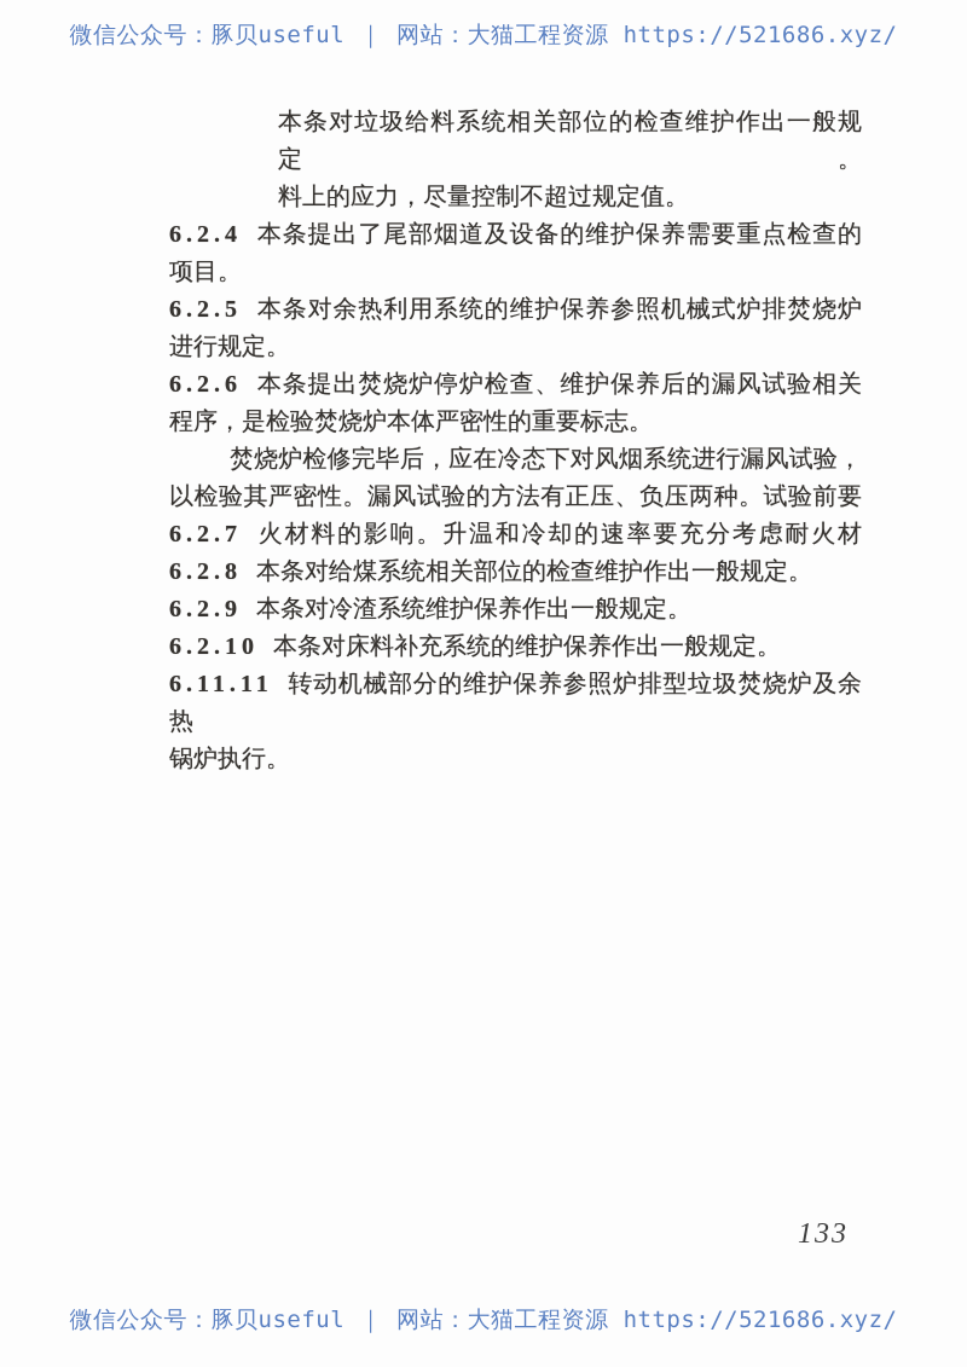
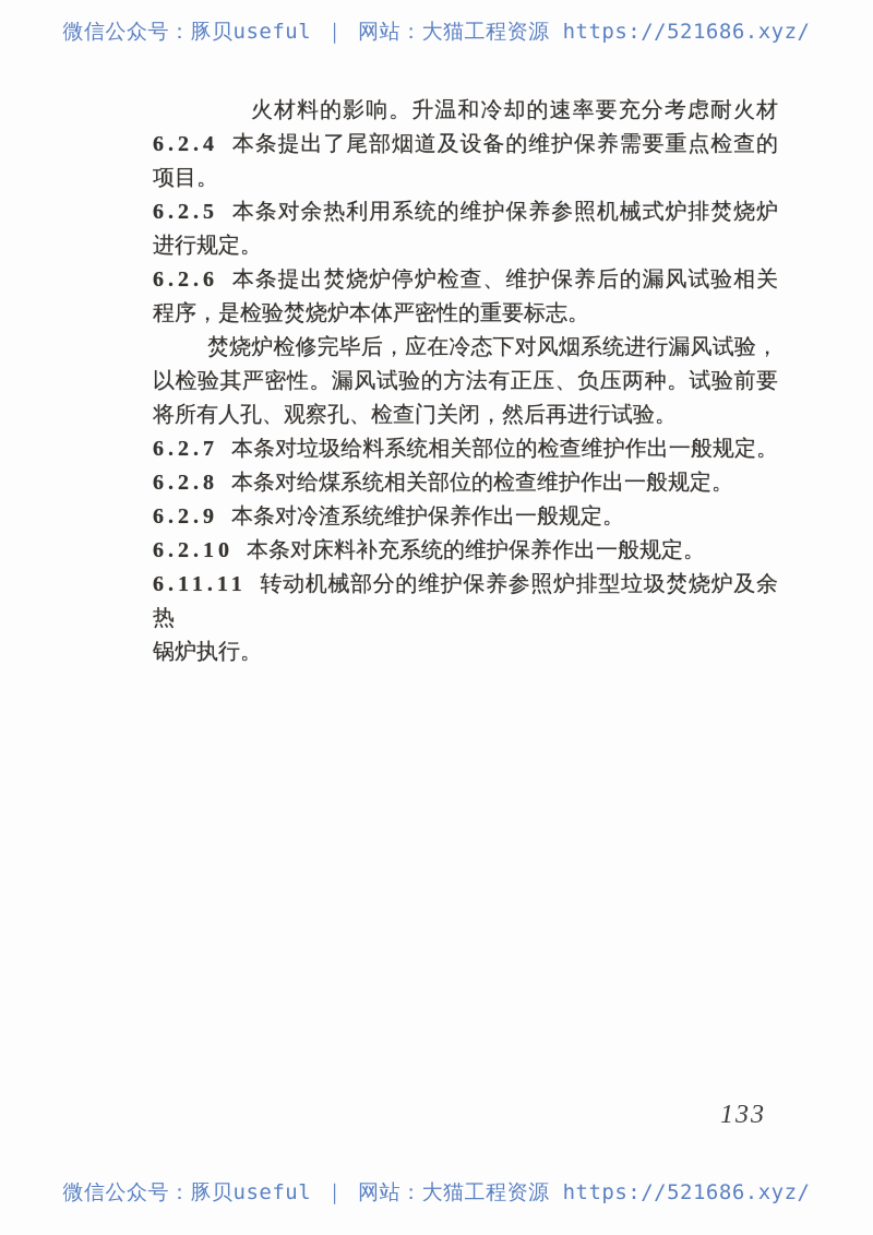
  微信公众号：豚贝useful ｜ 网站：大猫工程资源 https://521686.xyz/
- 本条对垃圾给料系统相关部位的检查维护作出一般规定。
+ 火材料的影响。升温和冷却的速率要充分考虑耐火材
- 料上的应力，尽量控制不超过规定值。
  6.2.4 本条提出了尾部烟道及设备的维护保养需要重点检查的
  项目。
  6.2.5 本条对余热利用系统的维护保养参照机械式炉排焚烧炉
  进行规定。
  6.2.6 本条提出焚烧炉停炉检查、维护保养后的漏风试验相关
  程序，是检验焚烧炉本体严密性的重要标志。
  焚烧炉检修完毕后，应在冷态下对风烟系统进行漏风试验，
  以检验其严密性。漏风试验的方法有正压、负压两种。试验前要
+ 将所有人孔、观察孔、检查门关闭，然后再进行试验。
- 6.2.7 火材料的影响。升温和冷却的速率要充分考虑耐火材
+ 6.2.7 本条对垃圾给料系统相关部位的检查维护作出一般规定。
  6.2.8 本条对给煤系统相关部位的检查维护作出一般规定。
  6.2.9 本条对冷渣系统维护保养作出一般规定。
  6.2.10 本条对床料补充系统的维护保养作出一般规定。
  6.11.11 转动机械部分的维护保养参照炉排型垃圾焚烧炉及余热
  锅炉执行。
  133
  微信公众号：豚贝useful ｜ 网站：大猫工程资源 https://521686.xyz/
